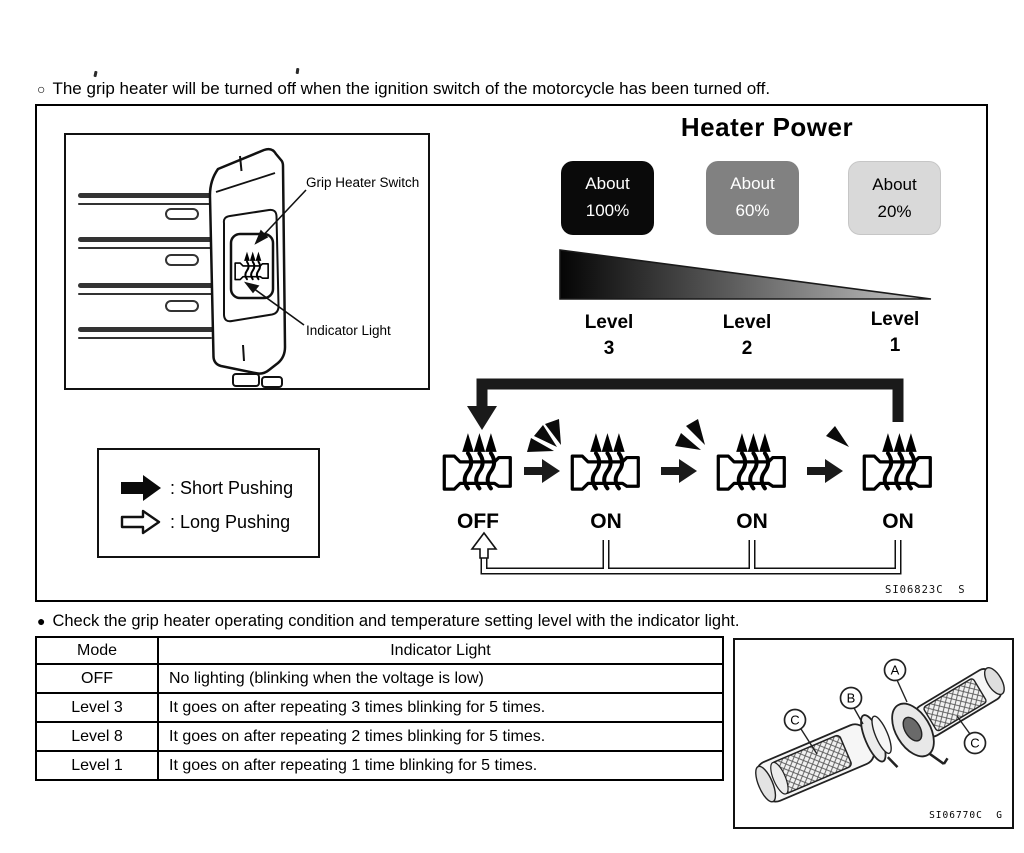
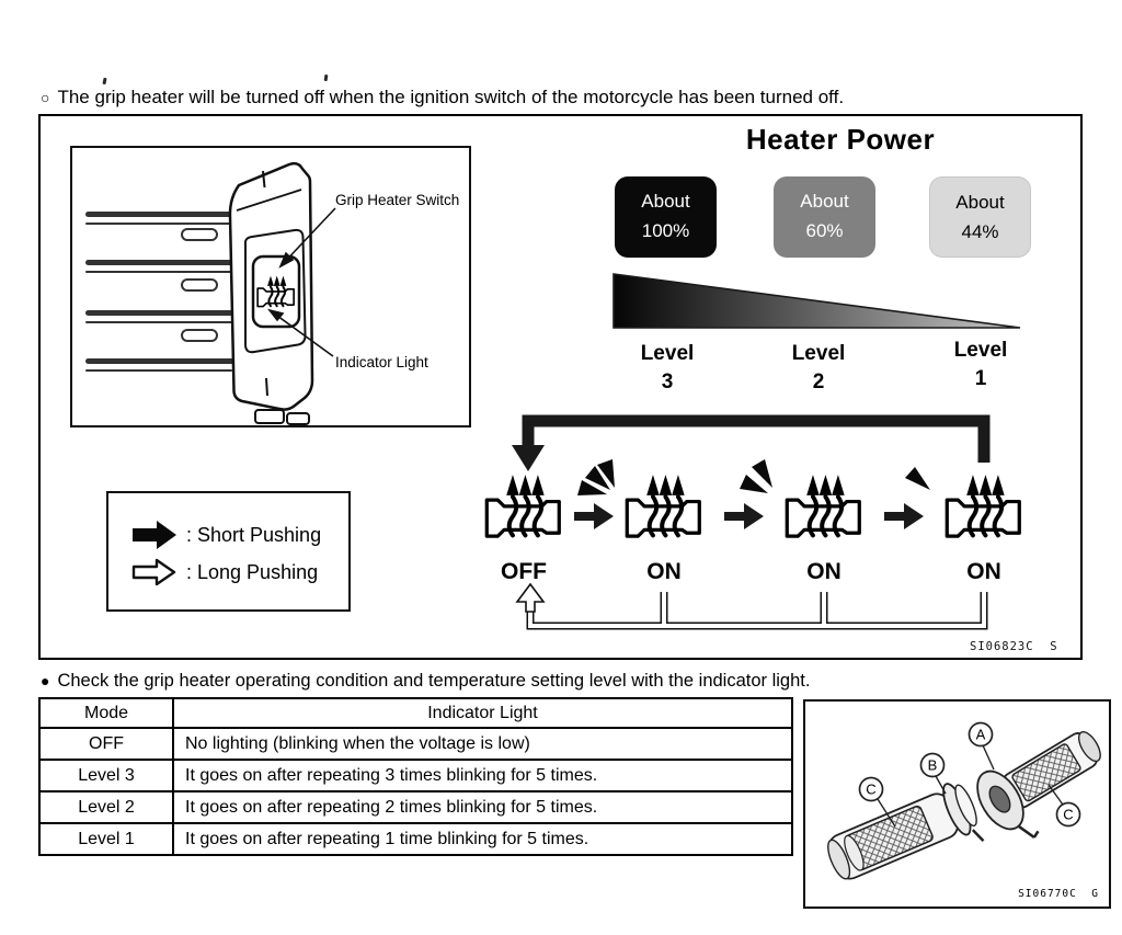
  ○
  The grip heater will be turned off when the ignition switch of the motorcycle has been turned off.
  Grip Heater Switch
  Indicator Light
  : Short Pushing
  : Long Pushing
  Heater Power
  About
  100%
  About
  60%
  About
- 20%
+ 44%
  Level
  3
  Level
  2
  Level
  1
  OFF
  ON
  ON
  ON
  SI06823C S
  ●
  Check the grip heater operating condition and temperature setting level with the indicator light.
  Mode	Indicator Light
  OFF	No lighting (blinking when the voltage is low)
  Level 3	It goes on after repeating 3 times blinking for 5 times.
- Level 8	It goes on after repeating 2 times blinking for 5 times.
+ Level 2	It goes on after repeating 2 times blinking for 5 times.
  Level 1	It goes on after repeating 1 time blinking for 5 times.
  A
  B
  C
  C
  SI06770C G
